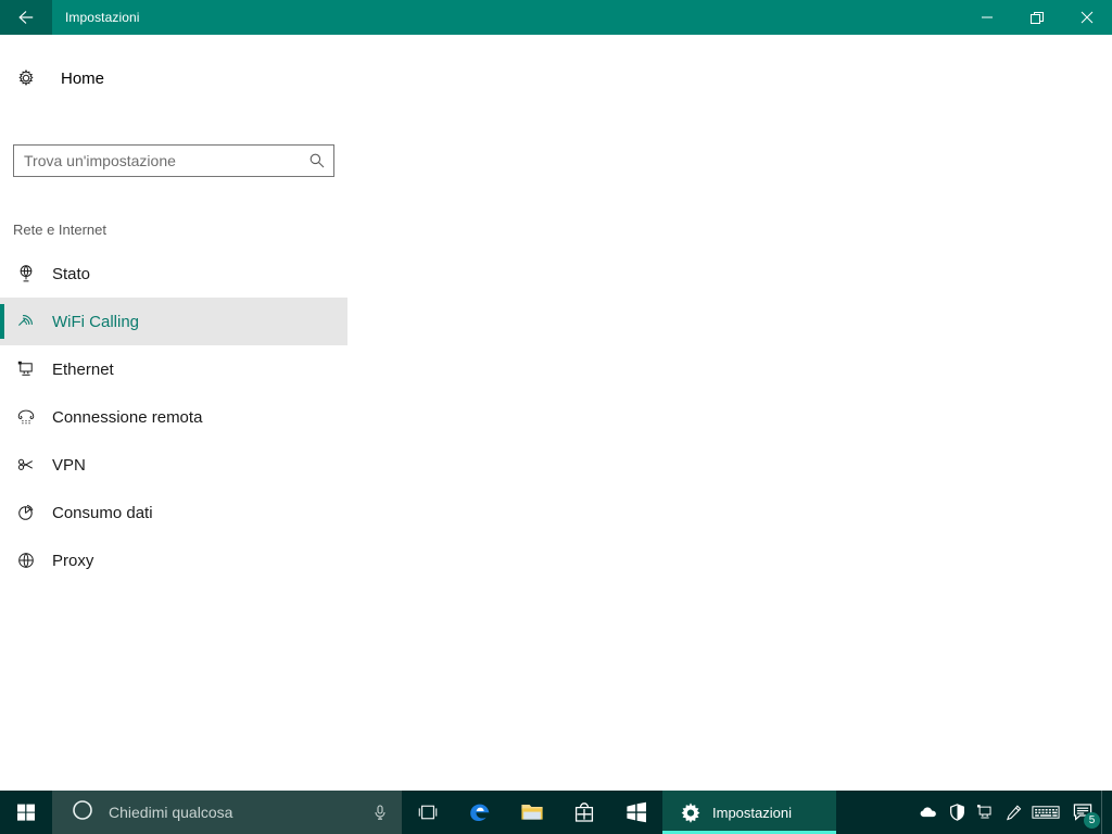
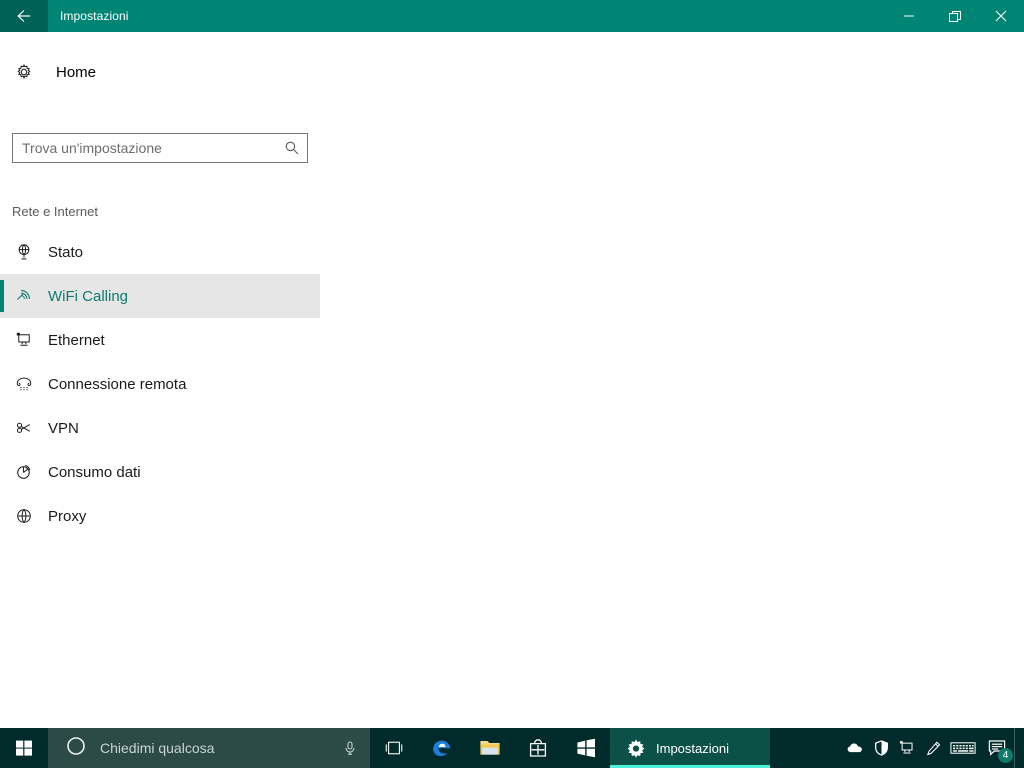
  Impostazioni
  Home
  Trova un'impostazione
  Rete e Internet
  Stato
  WiFi Calling
  Ethernet
  Connessione remota
  VPN
  Consumo dati
  Proxy
  Chiedimi qualcosa
  Impostazioni
- 5
+ 4
